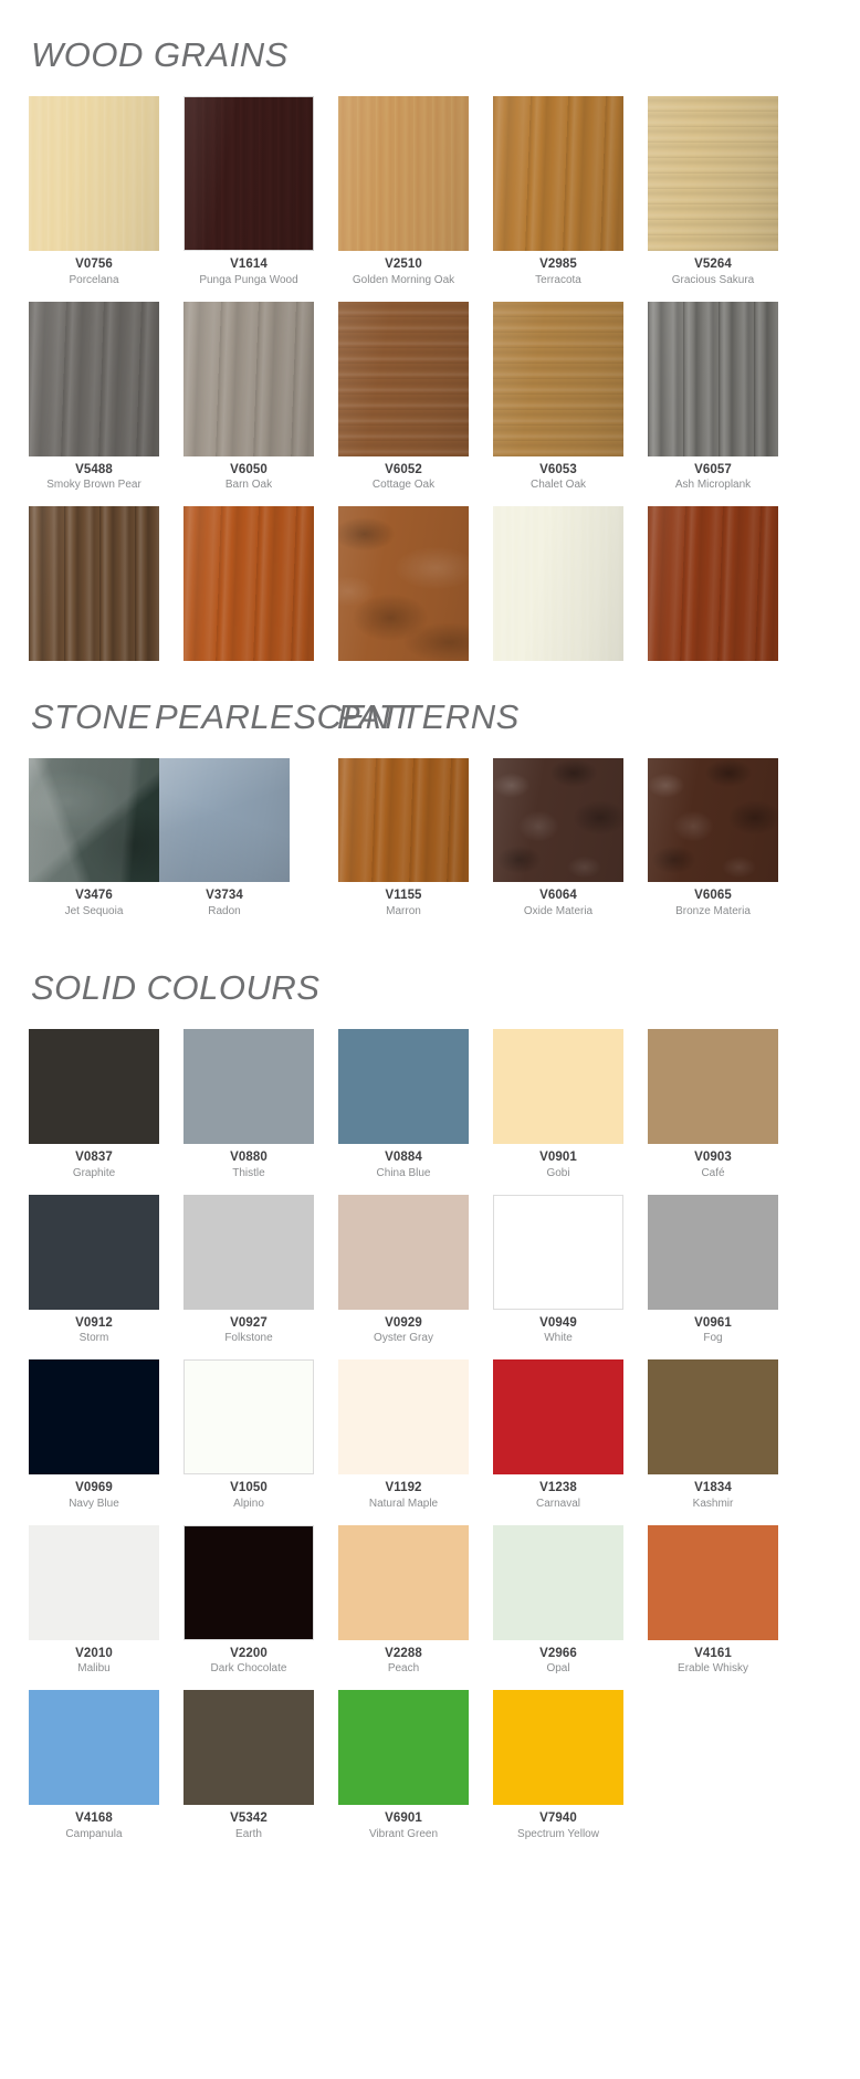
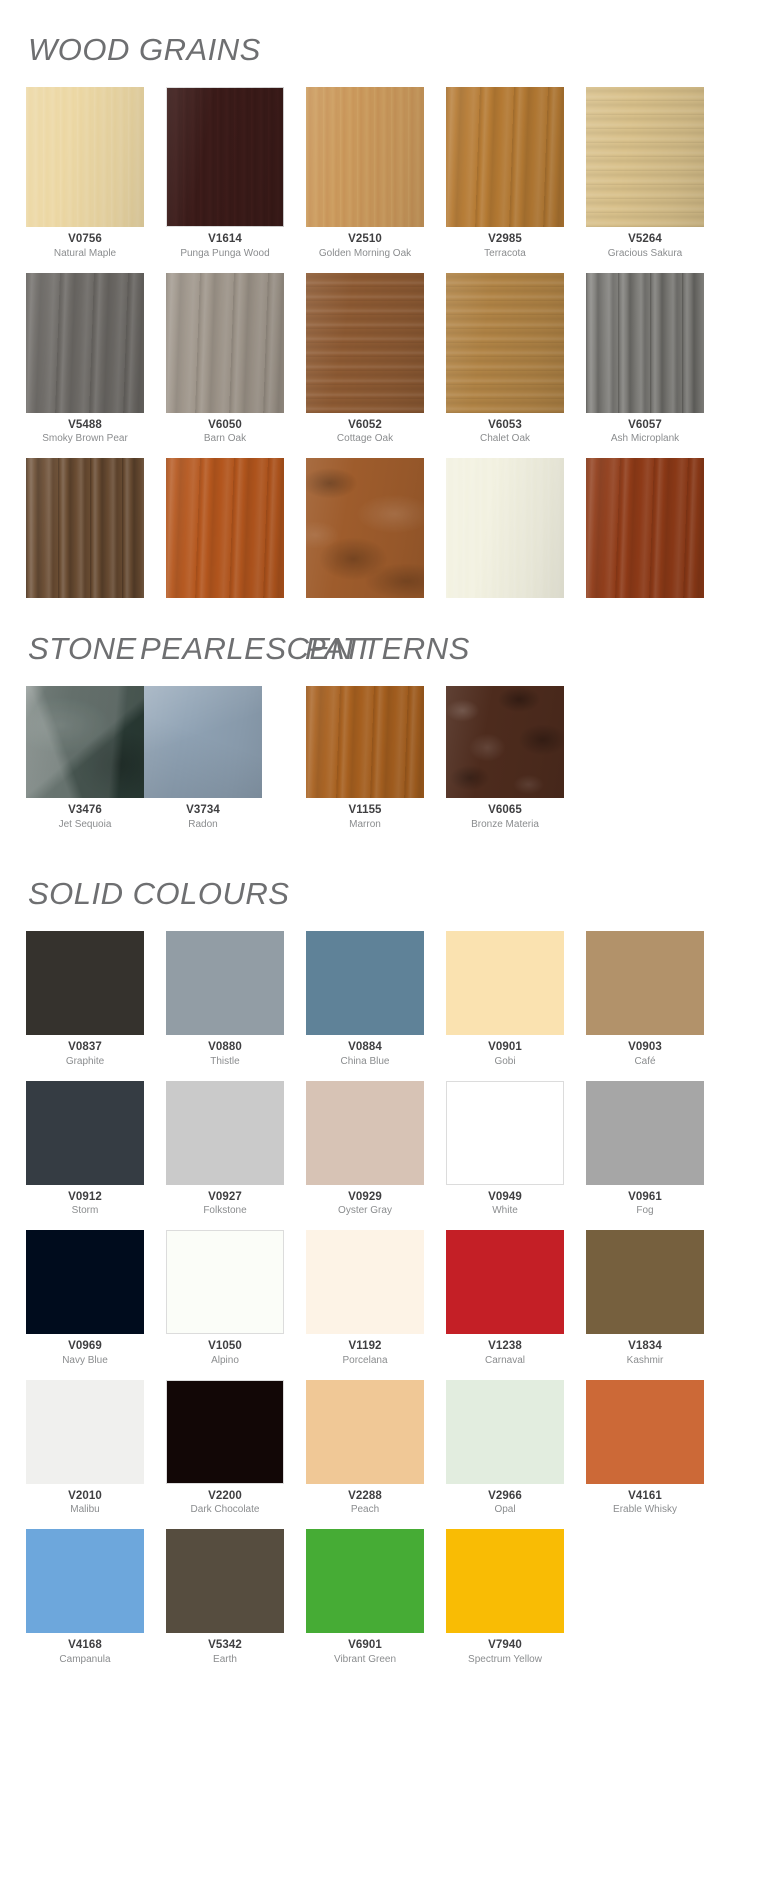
  WOOD GRAINS
  V0756
- Porcelana
+ Natural Maple
  V1614
  Punga Punga Wood
  V2510
  Golden Morning Oak
  V2985
  Terracota
  V5264
  Gracious Sakura
  V5488
  Smoky Brown Pear
  V6050
  Barn Oak
  V6052
  Cottage Oak
  V6053
  Chalet Oak
  V6057
  Ash Microplank
  STONE
  PEARLESCENT
  PATTERNS
  V3476
  Jet Sequoia
  V3734
  Radon
  V1155
  Marron
- V6064
- Oxide Materia
  V6065
  Bronze Materia
  SOLID COLOURS
  V0837
  Graphite
  V0880
  Thistle
  V0884
  China Blue
  V0901
  Gobi
  V0903
  Café
  V0912
  Storm
  V0927
  Folkstone
  V0929
  Oyster Gray
  V0949
  White
  V0961
  Fog
  V0969
  Navy Blue
  V1050
  Alpino
  V1192
- Natural Maple
+ Porcelana
  V1238
  Carnaval
  V1834
  Kashmir
  V2010
  Malibu
  V2200
  Dark Chocolate
  V2288
  Peach
  V2966
  Opal
  V4161
  Erable Whisky
  V4168
  Campanula
  V5342
  Earth
  V6901
  Vibrant Green
  V7940
  Spectrum Yellow
